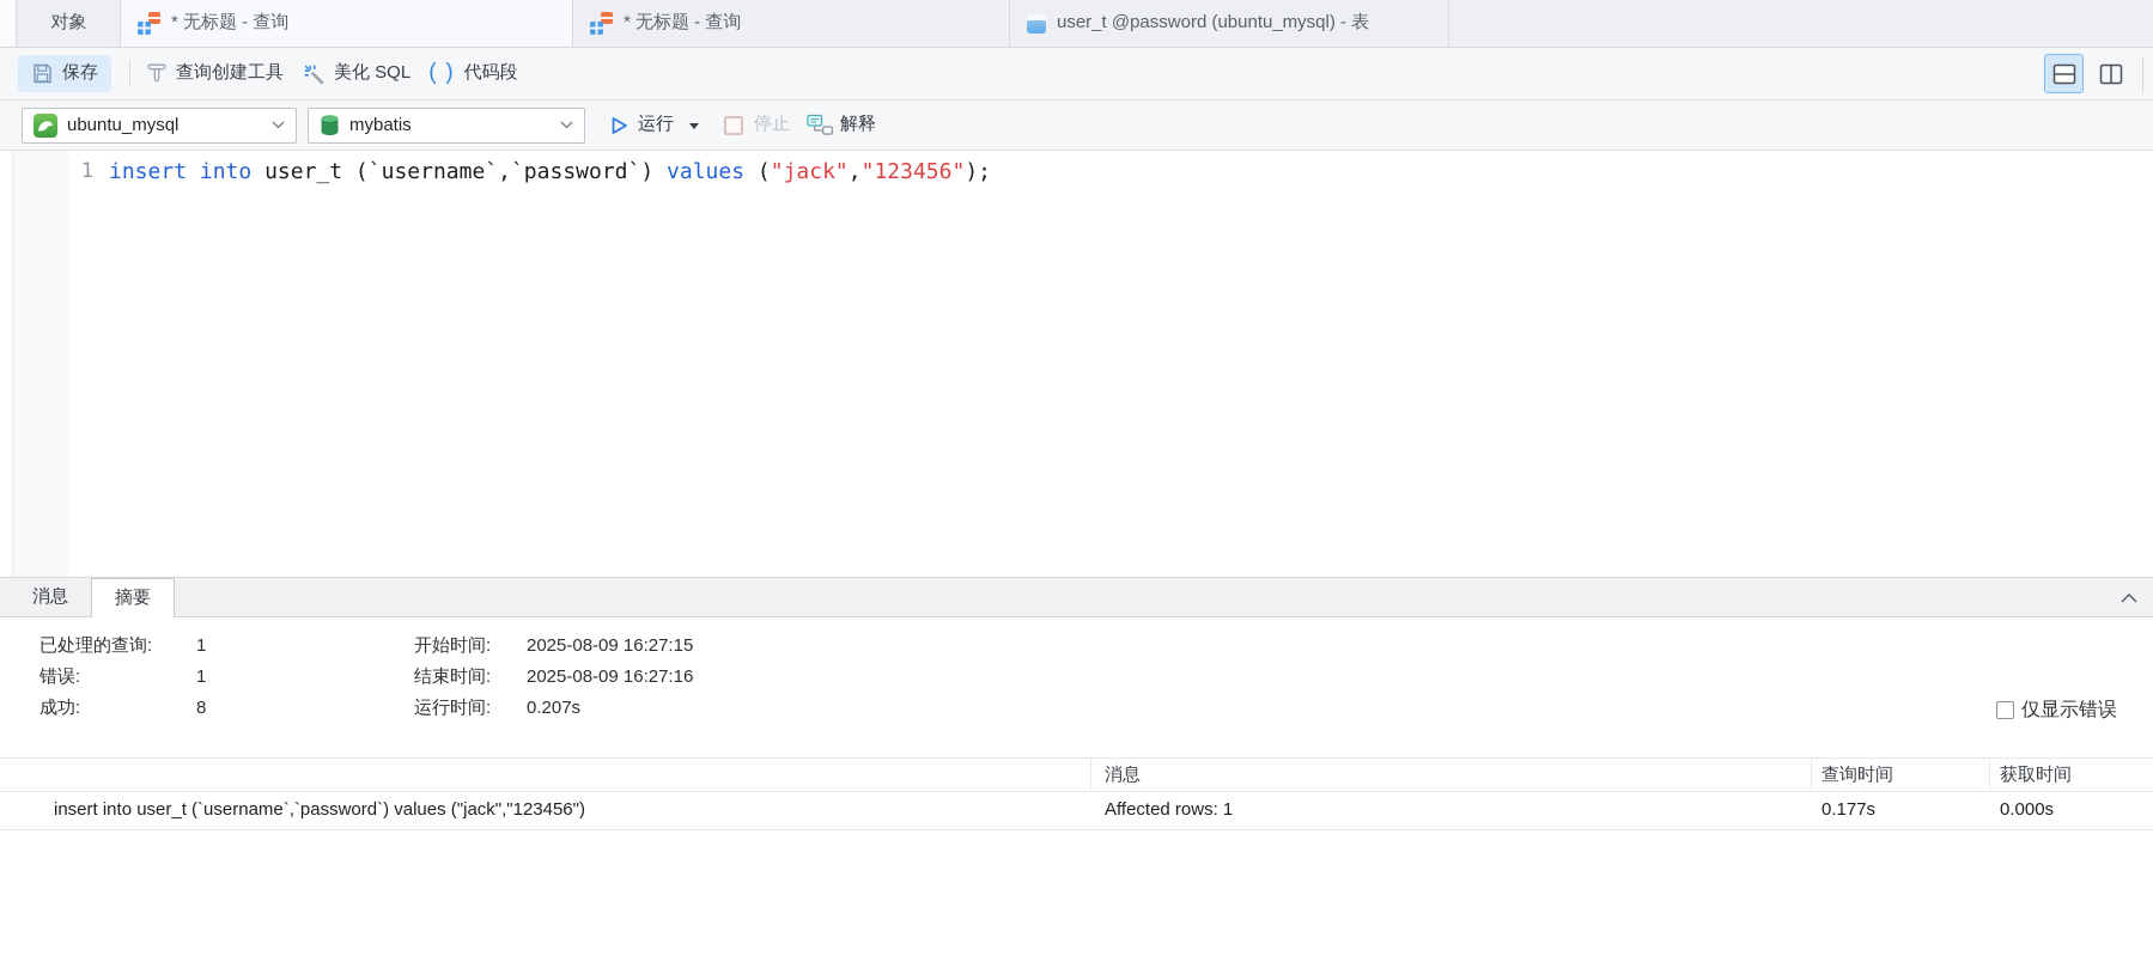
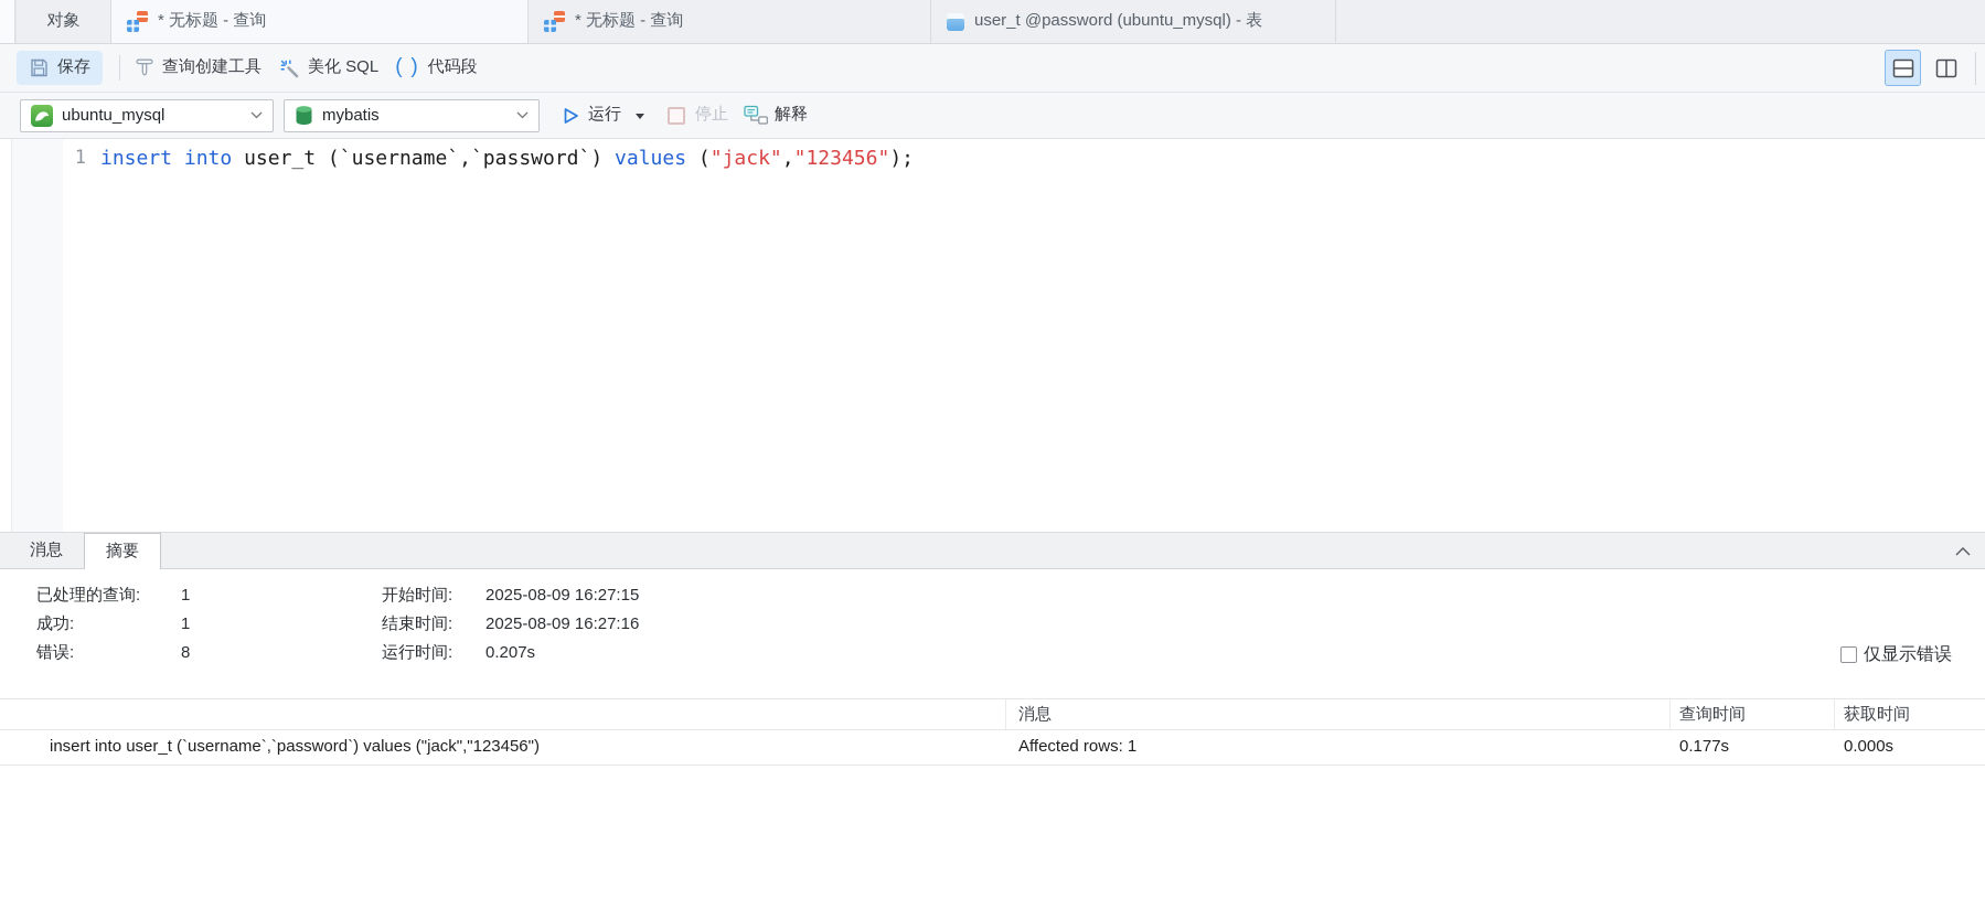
  对象
  * 无标题 - 查询
  * 无标题 - 查询
  user_t @password (ubuntu_mysql) - 表
  保存
  查询创建工具
  美化 SQL
  ( )
  代码段
  ubuntu_mysql
  mybatis
  运行
  停止
  解释
  1
  insert into user_t (`username`,`password`) values ("jack","123456");
  消息
  摘要
  已处理的查询:
  1
- 错误:
+ 成功:
  1
- 成功:
+ 错误:
  8
  开始时间:
  2025-08-09 16:27:15
  结束时间:
  2025-08-09 16:27:16
  运行时间:
  0.207s
  仅显示错误
  消息
  查询时间
  获取时间
  insert into user_t (`username`,`password`) values ("jack","123456")
  Affected rows: 1
  0.177s
  0.000s
